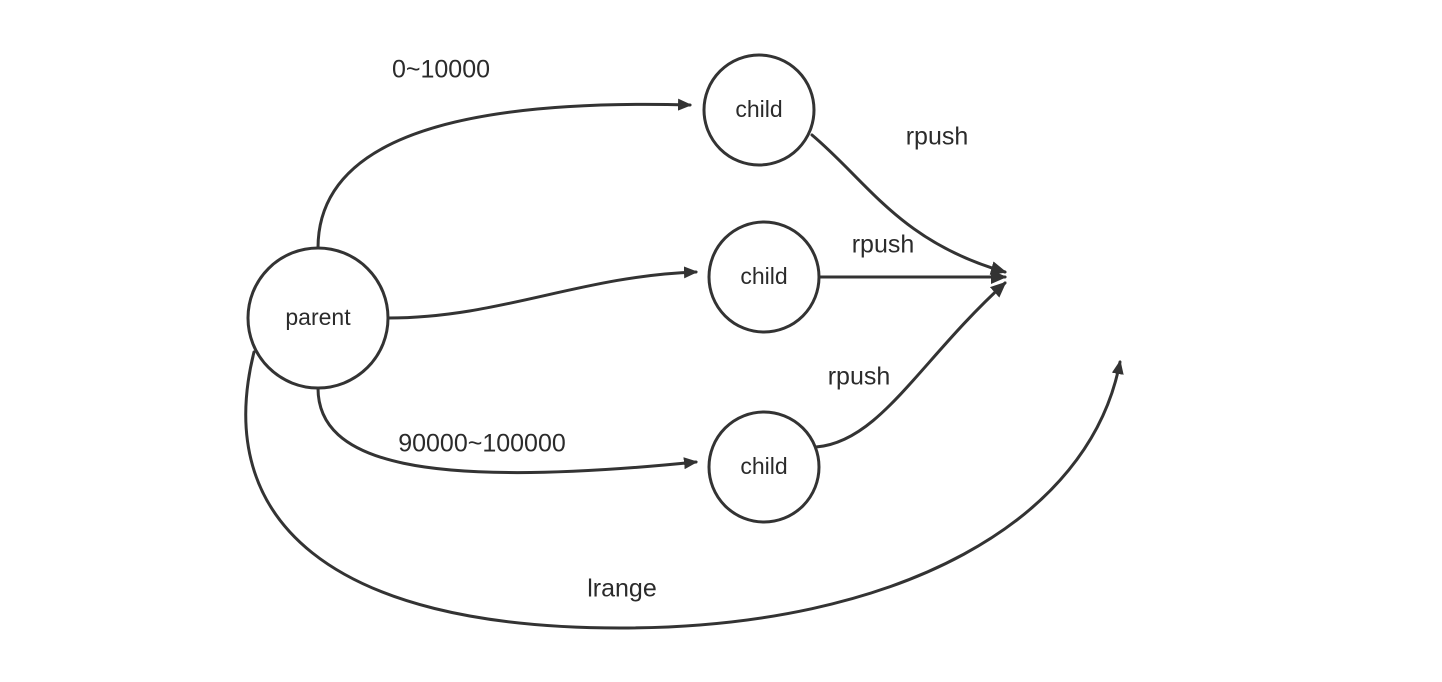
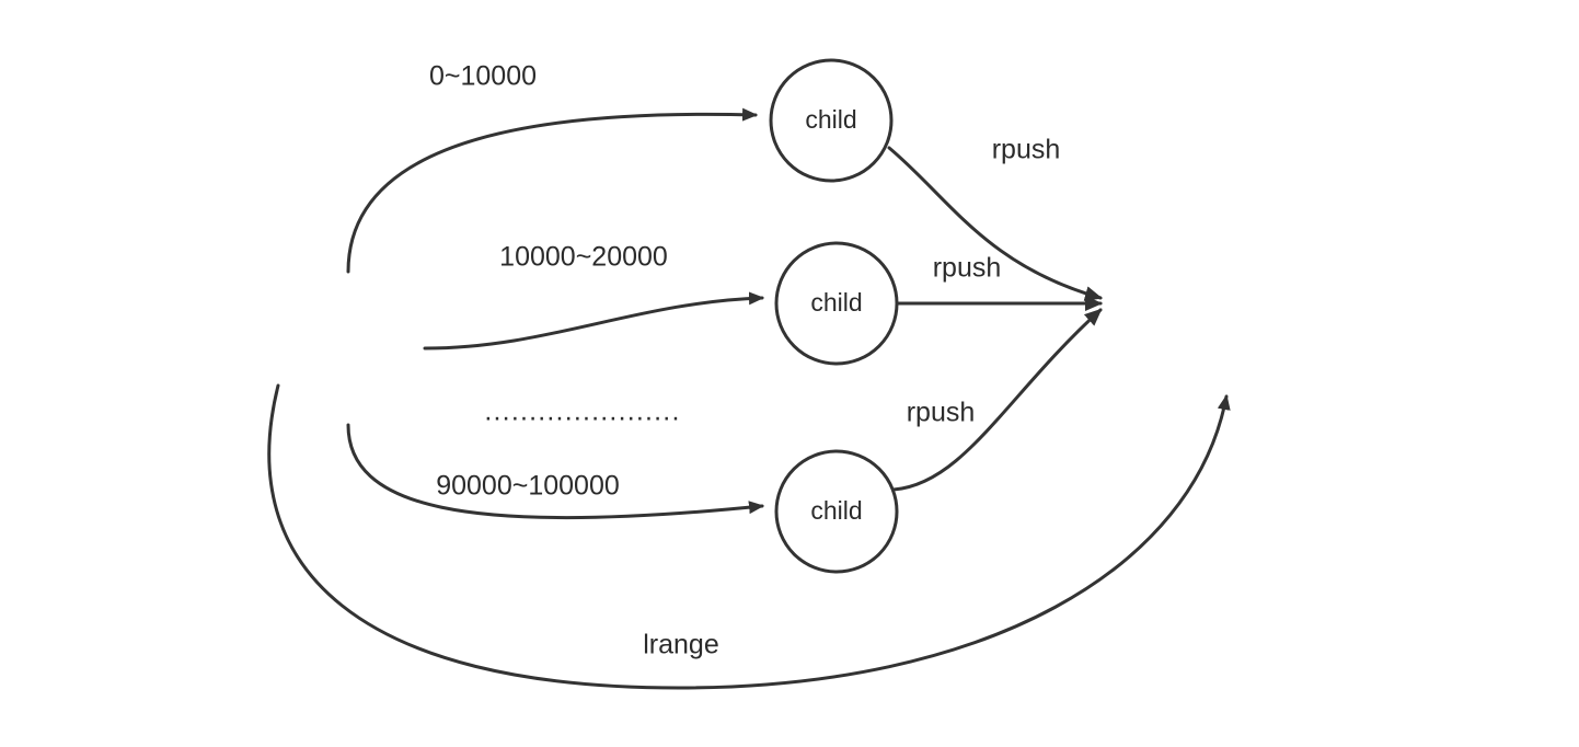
- parent
  child
  child
  child
  0~10000
+ 10000~20000
  90000~100000
  rpush
  rpush
  rpush
  lrange
+ ......................
